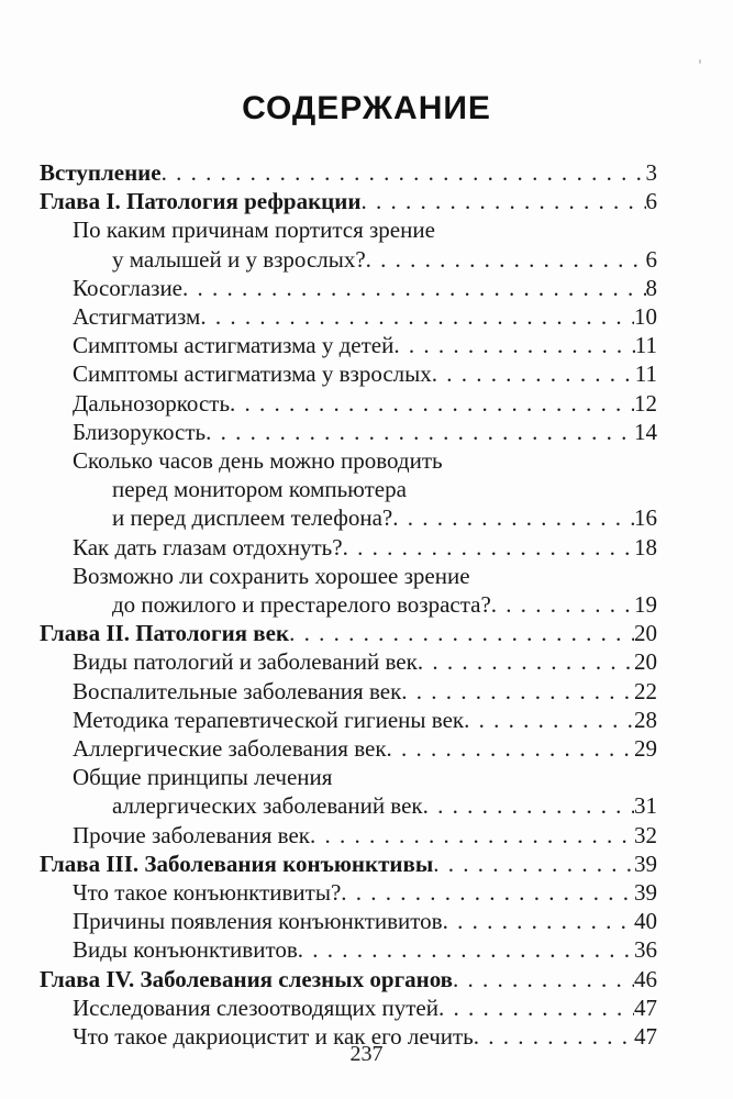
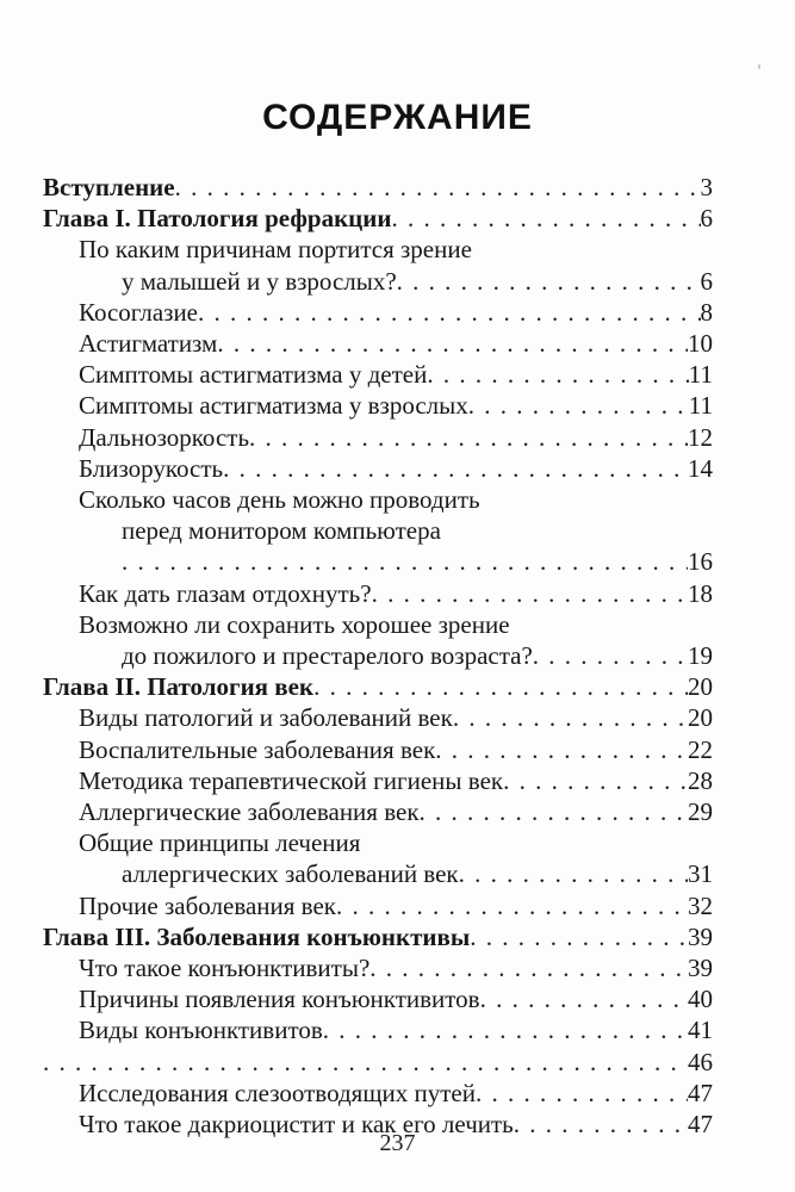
  СОДЕРЖАНИЕ
  Вступление
  3
  Глава I. Патология рефракции
  6
  По каким причинам портится зрение
  у малышей и у взрослых?
  6
  Косоглазие
  8
  Астигматизм
  10
  Симптомы астигматизма у детей
  11
  Симптомы астигматизма у взрослых
  11
  Дальнозоркость
  12
  Близорукость
  14
  Сколько часов день можно проводить
  перед монитором компьютера
- и перед дисплеем телефона?
  16
  Как дать глазам отдохнуть?
  18
  Возможно ли сохранить хорошее зрение
  до пожилого и престарелого возраста?
  19
  Глава II. Патология век
  20
  Виды патологий и заболеваний век
  20
  Воспалительные заболевания век
  22
  Методика терапевтической гигиены век
  28
  Аллергические заболевания век
  29
  Общие принципы лечения
  аллергических заболеваний век
  31
  Прочие заболевания век
  32
  Глава III. Заболевания конъюнктивы
  39
  Что такое конъюнктивиты?
  39
  Причины появления конъюнктивитов
  40
  Виды конъюнктивитов
- 36
+ 41
- Глава IV. Заболевания слезных органов
  46
  Исследования слезоотводящих путей
  47
  Что такое дакриоцистит и как его лечить
  47
  237
